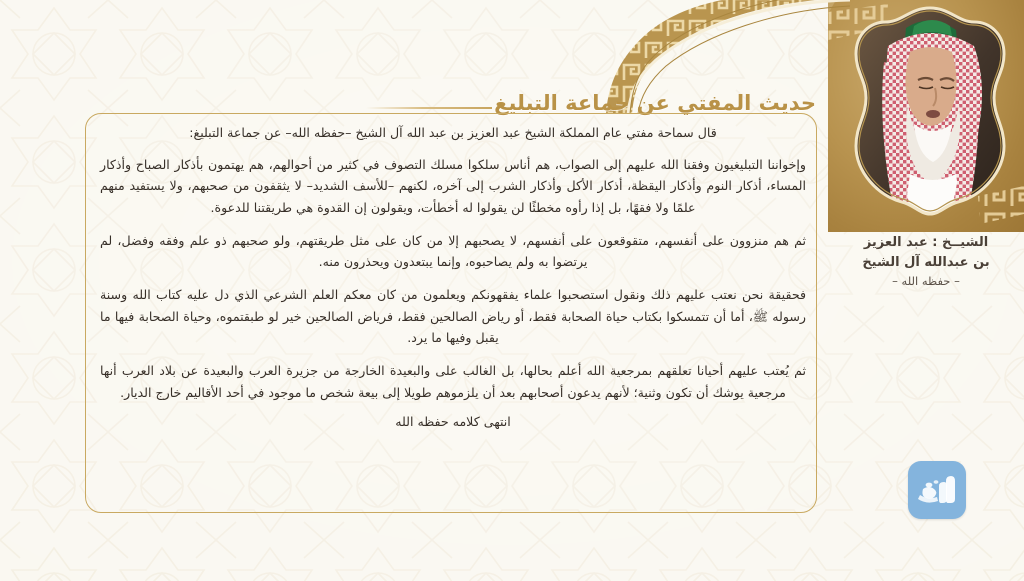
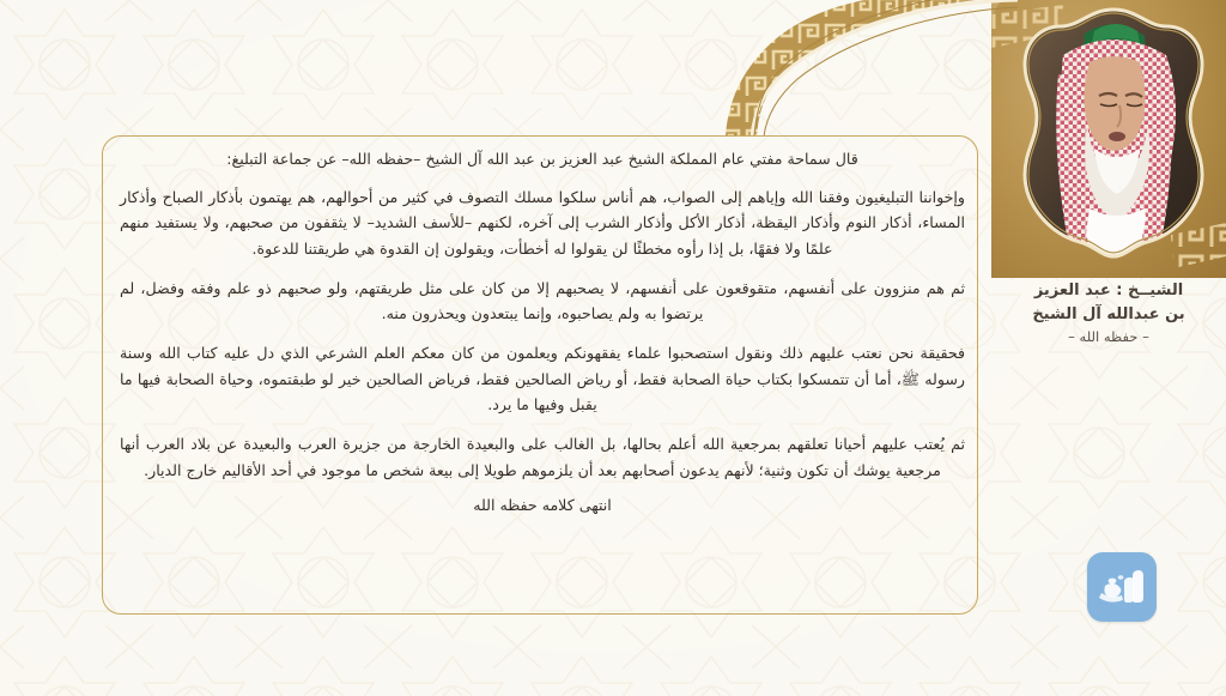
  الشيــخ : عبد العزيز
  بن عبدالله آل الشيخ
  – حفظه الله –
- حديث المفتي عن جماعة التبليغ
  قال سماحة مفتي عام المملكة الشيخ عبد العزيز بن عبد الله آل الشيخ –حفظه الله– عن جماعة التبليغ:
- وإخواننا التبليغيون وفقنا الله عليهم إلى الصواب، هم أناس سلكوا مسلك التصوف في كثير من أحوالهم، هم يهتمون بأذكار الصباح وأذكار المساء، أذكار النوم وأذكار اليقظة، أذكار الأكل وأذكار الشرب إلى آخره، لكنهم –للأسف الشديد– لا يثقفون من صحبهم، ولا يستفيد منهم علمًا ولا فقهًا، بل إذا رأوه مخطئًا لن يقولوا له أخطأت، ويقولون إن القدوة هي طريقتنا للدعوة.
+ وإخواننا التبليغيون وفقنا الله وإياهم إلى الصواب، هم أناس سلكوا مسلك التصوف في كثير من أحوالهم، هم يهتمون بأذكار الصباح وأذكار المساء، أذكار النوم وأذكار اليقظة، أذكار الأكل وأذكار الشرب إلى آخره، لكنهم –للأسف الشديد– لا يثقفون من صحبهم، ولا يستفيد منهم علمًا ولا فقهًا، بل إذا رأوه مخطئًا لن يقولوا له أخطأت، ويقولون إن القدوة هي طريقتنا للدعوة.
  ثم هم منزوون على أنفسهم، متقوقعون على أنفسهم، لا يصحبهم إلا من كان على مثل طريقتهم، ولو صحبهم ذو علم وفقه وفضل، لم يرتضوا به ولم يصاحبوه، وإنما يبتعدون ويحذرون منه.
  فحقيقة نحن نعتب عليهم ذلك ونقول استصحبوا علماء يفقهونكم ويعلمون من كان معكم العلم الشرعي الذي دل عليه كتاب الله وسنة رسوله ﷺ، أما أن تتمسكوا بكتاب حياة الصحابة فقط، أو رياض الصالحين فقط، فرياض الصالحين خير لو طبقتموه، وحياة الصحابة فيها ما يقبل وفيها ما يرد.
  ثم يُعتب عليهم أحيانا تعلقهم بمرجعية الله أعلم بحالها، بل الغالب على والبعيدة الخارجة من جزيرة العرب والبعيدة عن بلاد العرب أنها مرجعية يوشك أن تكون وثنية؛ لأنهم يدعون أصحابهم بعد أن يلزموهم طويلا إلى بيعة شخص ما موجود في أحد الأقاليم خارج الديار.
  انتهى كلامه حفظه الله
